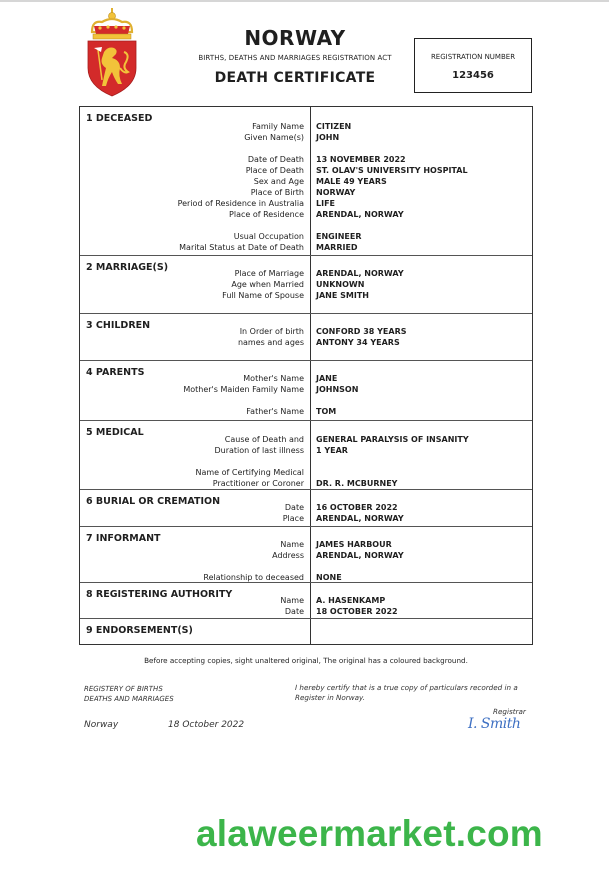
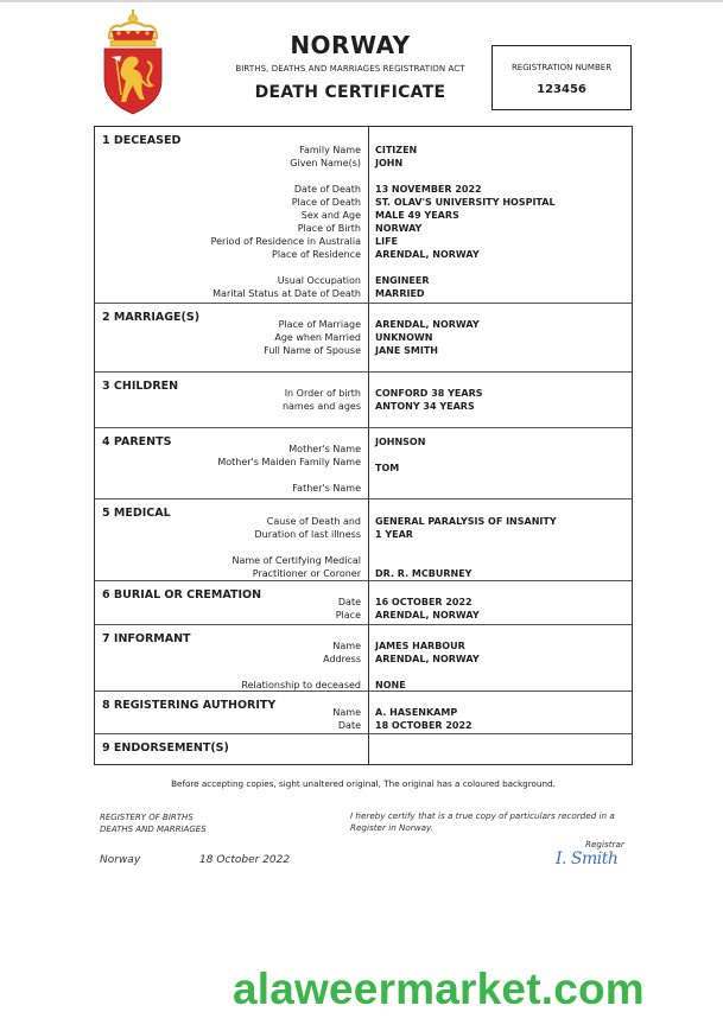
  NORWAY
  BIRTHS, DEATHS AND MARRIAGES REGISTRATION ACT
  DEATH CERTIFICATE
  REGISTRATION NUMBER
  123456
  1 DECEASED
  Family Name
  Given Name(s)
  Date of Death
  Place of Death
  Sex and Age
  Place of Birth
  Period of Residence in Australia
  Place of Residence
  Usual Occupation
  Marital Status at Date of Death
  CITIZEN
  JOHN
  13 NOVEMBER 2022
  ST. OLAV'S UNIVERSITY HOSPITAL
  MALE 49 YEARS
  NORWAY
  LIFE
  ARENDAL, NORWAY
  ENGINEER
  MARRIED
  2 MARRIAGE(S)
  Place of Marriage
  Age when Married
  Full Name of Spouse
  ARENDAL, NORWAY
  UNKNOWN
  JANE SMITH
  3 CHILDREN
  In Order of birth
  names and ages
  CONFORD 38 YEARS
  ANTONY 34 YEARS
  4 PARENTS
  Mother's Name
  Mother's Maiden Family Name
  Father's Name
- JANE
  JOHNSON
  TOM
  5 MEDICAL
  Cause of Death and
  Duration of last illness
  Name of Certifying Medical
  Practitioner or Coroner
  GENERAL PARALYSIS OF INSANITY
  1 YEAR
  DR. R. MCBURNEY
  6 BURIAL OR CREMATION
  Date
  Place
  16 OCTOBER 2022
  ARENDAL, NORWAY
  7 INFORMANT
  Name
  Address
  Relationship to deceased
  JAMES HARBOUR
  ARENDAL, NORWAY
  NONE
  8 REGISTERING AUTHORITY
  Name
  Date
  A. HASENKAMP
  18 OCTOBER 2022
  9 ENDORSEMENT(S)
  Before accepting copies, sight unaltered original, The original has a coloured background.
  REGISTERY OF BIRTHS
  DEATHS AND MARRIAGES
  I hereby certify that is a true copy of particulars recorded in a
  Register in Norway.
  Registrar
  Norway
  18 October 2022
  I. Smith
  alaweermarket.com
